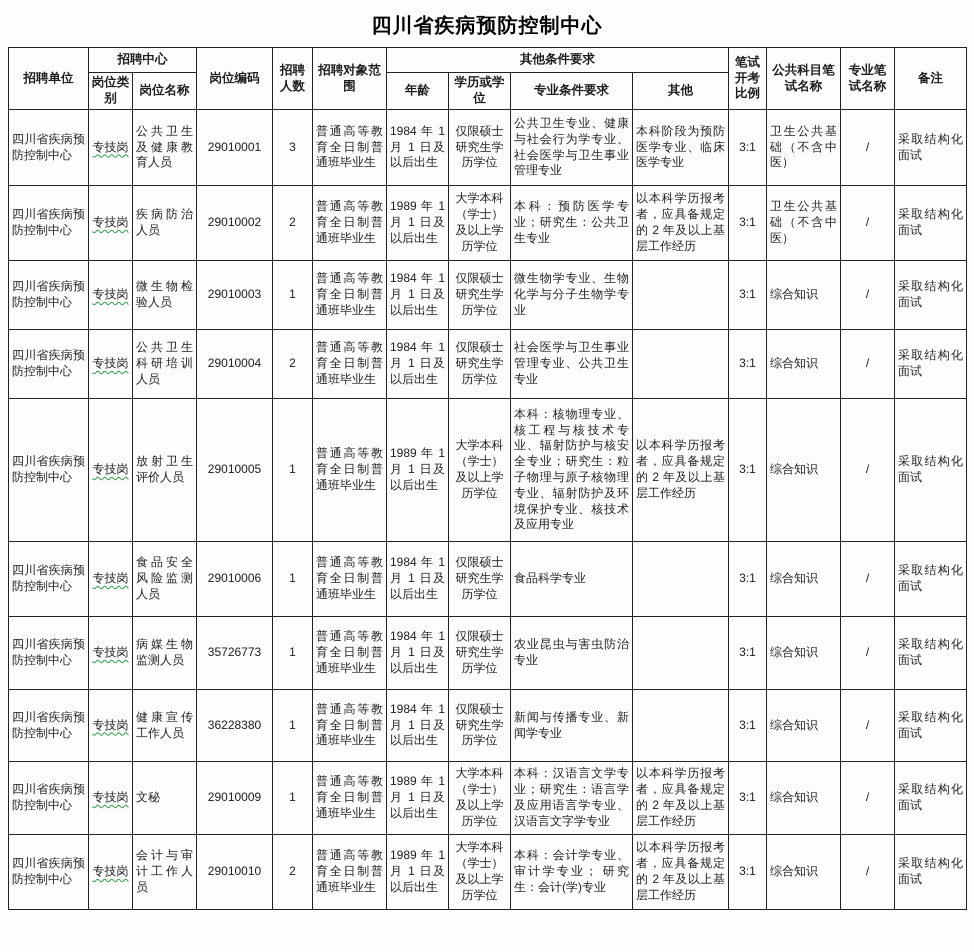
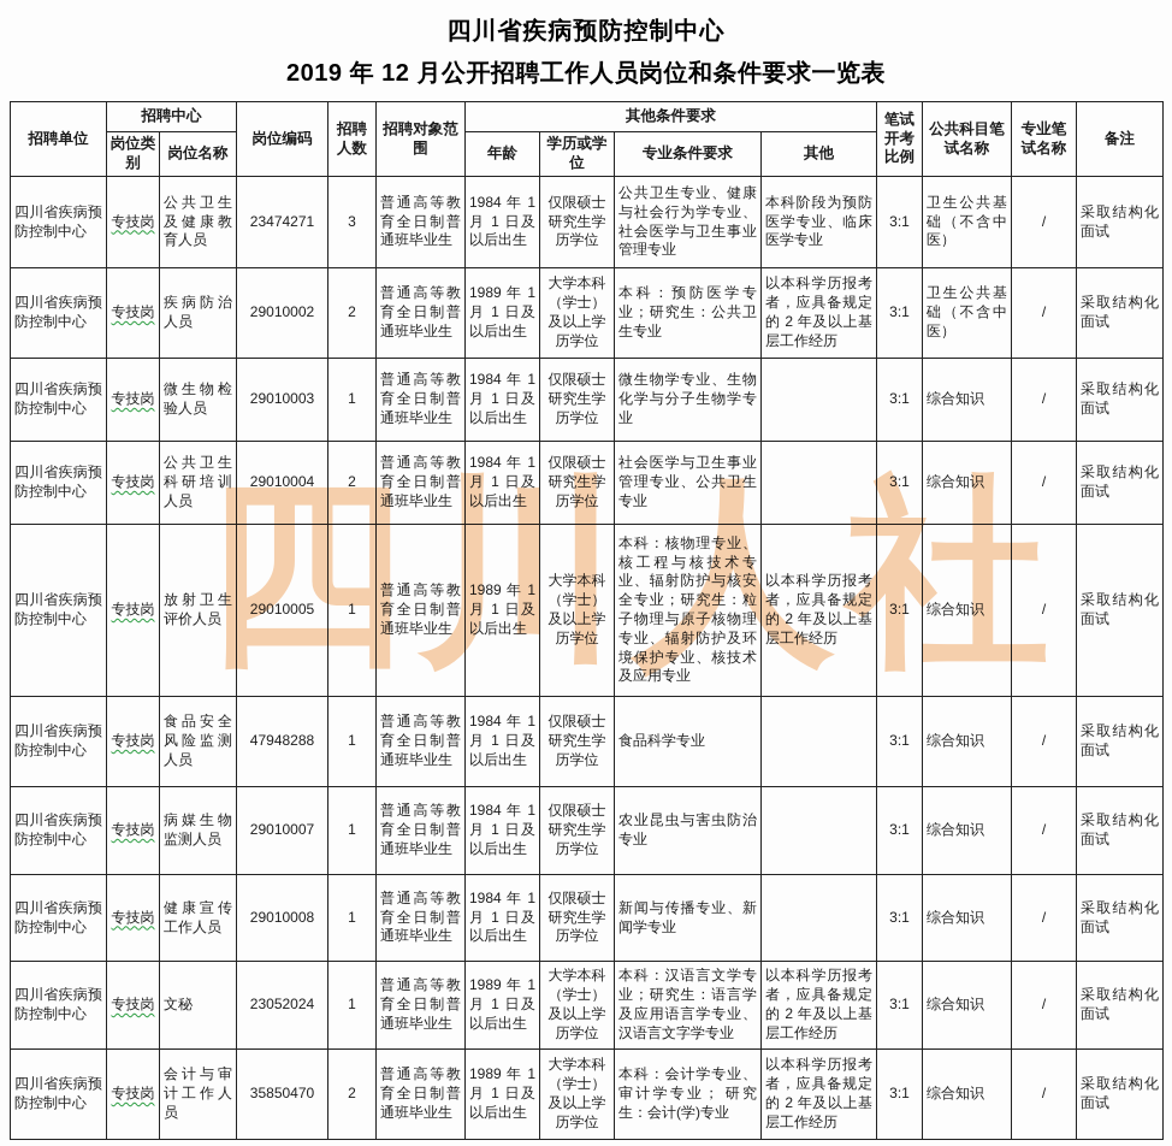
  四川省疾病预防控制中心
+ 2019 年 12 月公开招聘工作人员岗位和条件要求一览表
+ 四川人社
  招聘单位	招聘中心	岗位编码	招聘人数	招聘对象范围	其他条件要求	笔试开考比例	公共科目笔试名称	专业笔试名称	备注
  岗位类别	岗位名称	年龄	学历或学位	专业条件要求	其他
- 四川省疾病预防控制中心	专技岗	公共卫生及健康教育人员	29010001	3	普通高等教育全日制普通班毕业生	1984 年 1 月 1 日及以后出生	仅限硕士研究生学历学位	公共卫生专业、健康与社会行为学专业、社会医学与卫生事业管理专业	本科阶段为预防医学专业、临床医学专业	3:1	卫生公共基础（不含中医）	/	采取结构化面试
+ 四川省疾病预防控制中心	专技岗	公共卫生及健康教育人员	23474271	3	普通高等教育全日制普通班毕业生	1984 年 1 月 1 日及以后出生	仅限硕士研究生学历学位	公共卫生专业、健康与社会行为学专业、社会医学与卫生事业管理专业	本科阶段为预防医学专业、临床医学专业	3:1	卫生公共基础（不含中医）	/	采取结构化面试
  四川省疾病预防控制中心	专技岗	疾病防治人员	29010002	2	普通高等教育全日制普通班毕业生	1989 年 1 月 1 日及以后出生	大学本科（学士）及以上学历学位	本科：预防医学专业；研究生：公共卫生专业	以本科学历报考者，应具备规定的 2 年及以上基层工作经历	3:1	卫生公共基础（不含中医）	/	采取结构化面试
  四川省疾病预防控制中心	专技岗	微生物检验人员	29010003	1	普通高等教育全日制普通班毕业生	1984 年 1 月 1 日及以后出生	仅限硕士研究生学历学位	微生物学专业、生物化学与分子生物学专业		3:1	综合知识	/	采取结构化面试
  四川省疾病预防控制中心	专技岗	公共卫生科研培训人员	29010004	2	普通高等教育全日制普通班毕业生	1984 年 1 月 1 日及以后出生	仅限硕士研究生学历学位	社会医学与卫生事业管理专业、公共卫生专业		3:1	综合知识	/	采取结构化面试
  四川省疾病预防控制中心	专技岗	放射卫生评价人员	29010005	1	普通高等教育全日制普通班毕业生	1989 年 1 月 1 日及以后出生	大学本科（学士）及以上学历学位	本科：核物理专业、核工程与核技术专业、辐射防护与核安全专业；研究生：粒子物理与原子核物理专业、辐射防护及环境保护专业、核技术及应用专业	以本科学历报考者，应具备规定的 2 年及以上基层工作经历	3:1	综合知识	/	采取结构化面试
- 四川省疾病预防控制中心	专技岗	食品安全风险监测人员	29010006	1	普通高等教育全日制普通班毕业生	1984 年 1 月 1 日及以后出生	仅限硕士研究生学历学位	食品科学专业		3:1	综合知识	/	采取结构化面试
+ 四川省疾病预防控制中心	专技岗	食品安全风险监测人员	47948288	1	普通高等教育全日制普通班毕业生	1984 年 1 月 1 日及以后出生	仅限硕士研究生学历学位	食品科学专业		3:1	综合知识	/	采取结构化面试
- 四川省疾病预防控制中心	专技岗	病媒生物监测人员	35726773	1	普通高等教育全日制普通班毕业生	1984 年 1 月 1 日及以后出生	仅限硕士研究生学历学位	农业昆虫与害虫防治专业		3:1	综合知识	/	采取结构化面试
+ 四川省疾病预防控制中心	专技岗	病媒生物监测人员	29010007	1	普通高等教育全日制普通班毕业生	1984 年 1 月 1 日及以后出生	仅限硕士研究生学历学位	农业昆虫与害虫防治专业		3:1	综合知识	/	采取结构化面试
- 四川省疾病预防控制中心	专技岗	健康宣传工作人员	36228380	1	普通高等教育全日制普通班毕业生	1984 年 1 月 1 日及以后出生	仅限硕士研究生学历学位	新闻与传播专业、新闻学专业		3:1	综合知识	/	采取结构化面试
+ 四川省疾病预防控制中心	专技岗	健康宣传工作人员	29010008	1	普通高等教育全日制普通班毕业生	1984 年 1 月 1 日及以后出生	仅限硕士研究生学历学位	新闻与传播专业、新闻学专业		3:1	综合知识	/	采取结构化面试
- 四川省疾病预防控制中心	专技岗	文秘	29010009	1	普通高等教育全日制普通班毕业生	1989 年 1 月 1 日及以后出生	大学本科（学士）及以上学历学位	本科：汉语言文学专业；研究生：语言学及应用语言学专业、汉语言文字学专业	以本科学历报考者，应具备规定的 2 年及以上基层工作经历	3:1	综合知识	/	采取结构化面试
+ 四川省疾病预防控制中心	专技岗	文秘	23052024	1	普通高等教育全日制普通班毕业生	1989 年 1 月 1 日及以后出生	大学本科（学士）及以上学历学位	本科：汉语言文学专业；研究生：语言学及应用语言学专业、汉语言文字学专业	以本科学历报考者，应具备规定的 2 年及以上基层工作经历	3:1	综合知识	/	采取结构化面试
- 四川省疾病预防控制中心	专技岗	会计与审计工作人员	29010010	2	普通高等教育全日制普通班毕业生	1989 年 1 月 1 日及以后出生	大学本科（学士）及以上学历学位	本科：会计学专业、审计学专业； 研究生：会计(学)专业	以本科学历报考者，应具备规定的 2 年及以上基层工作经历	3:1	综合知识	/	采取结构化面试
+ 四川省疾病预防控制中心	专技岗	会计与审计工作人员	35850470	2	普通高等教育全日制普通班毕业生	1989 年 1 月 1 日及以后出生	大学本科（学士）及以上学历学位	本科：会计学专业、审计学专业； 研究生：会计(学)专业	以本科学历报考者，应具备规定的 2 年及以上基层工作经历	3:1	综合知识	/	采取结构化面试
